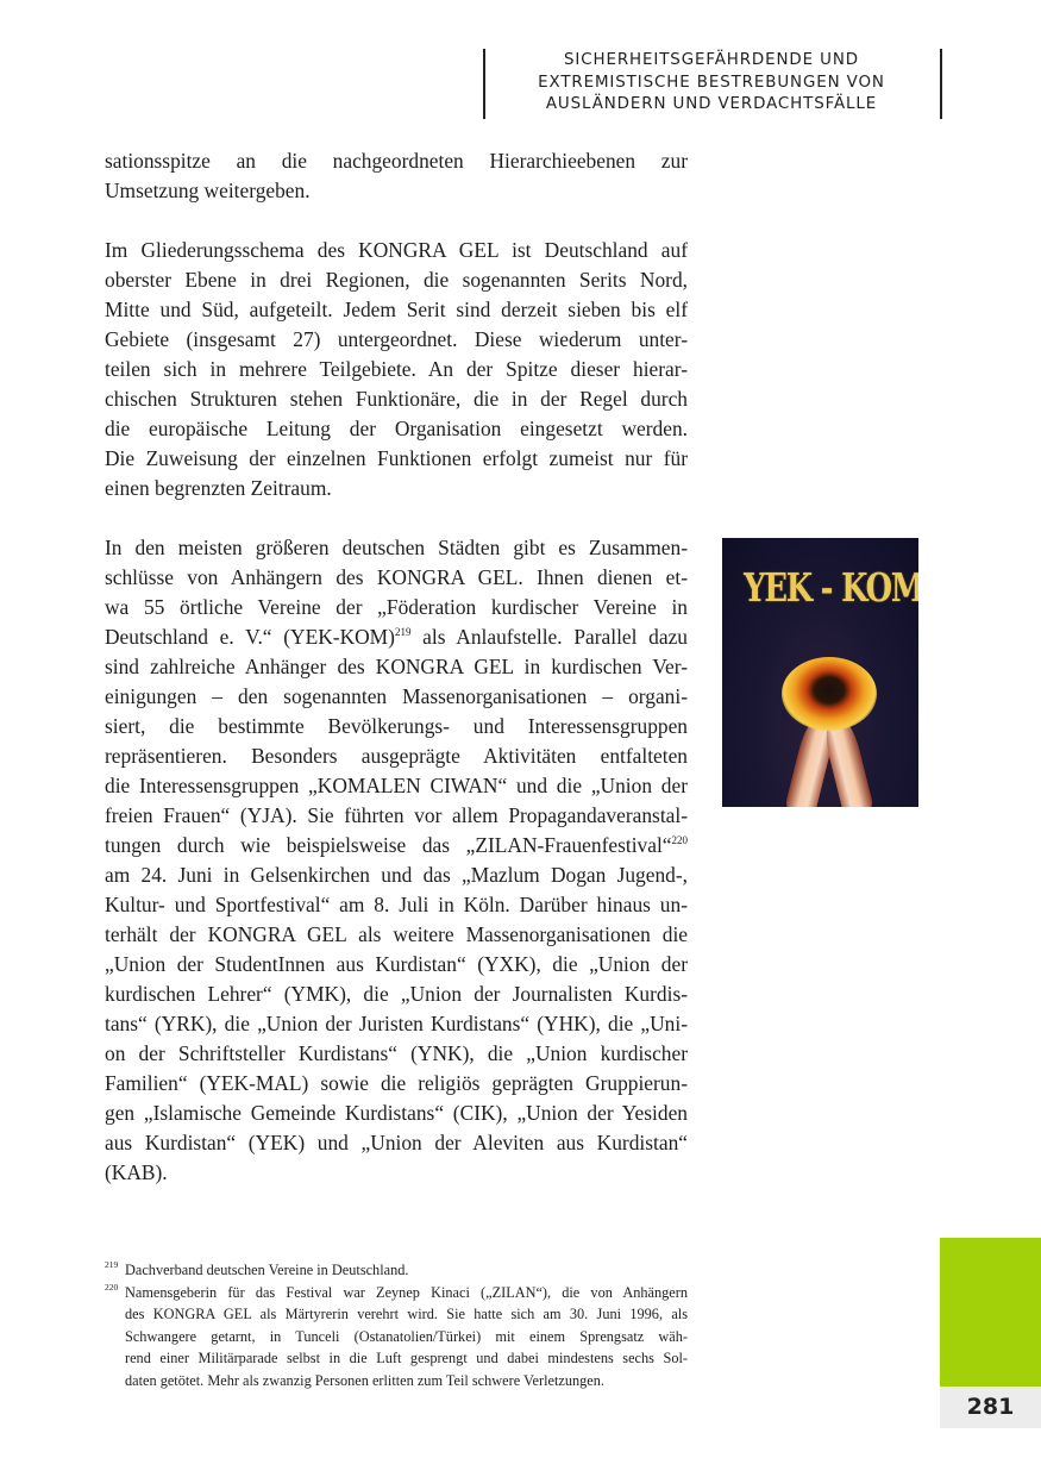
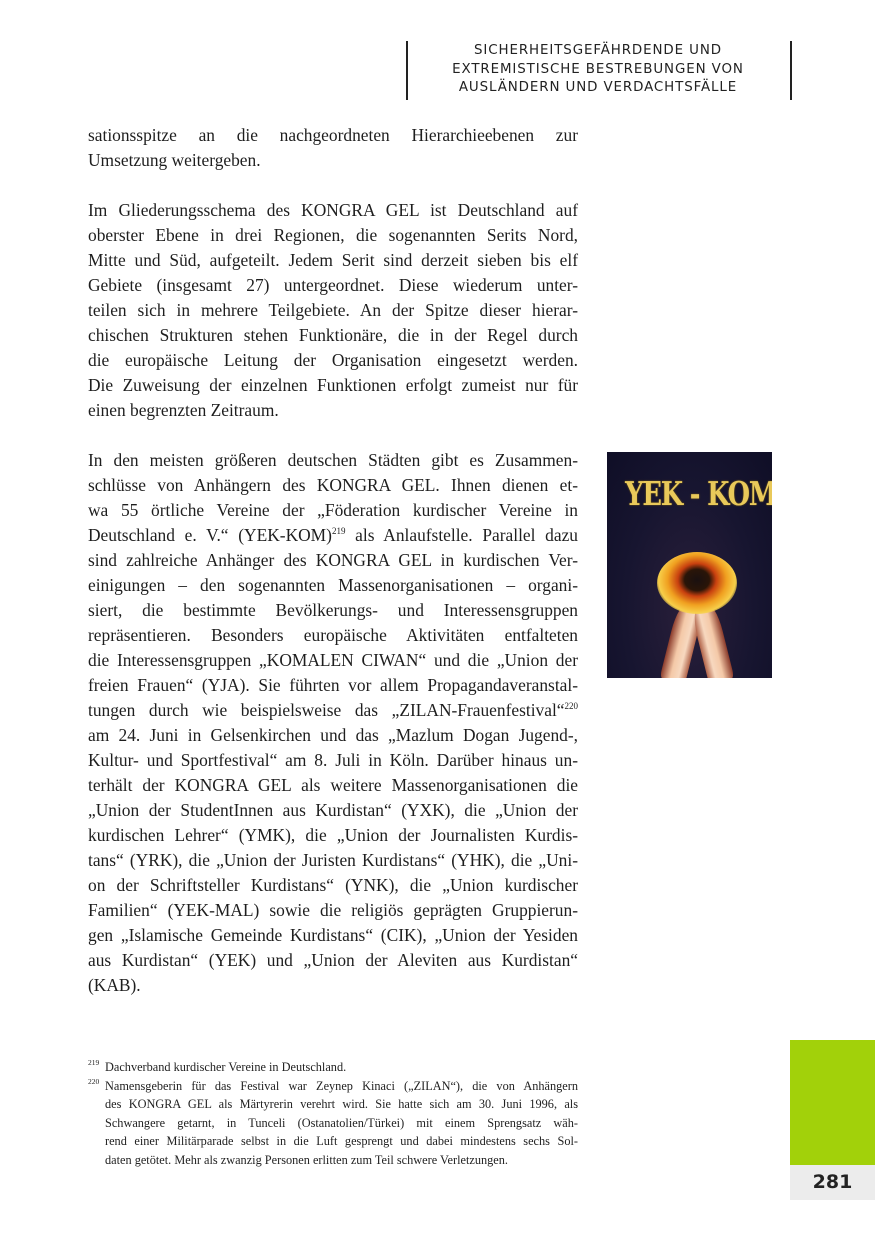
  SICHERHEITSGEFÄHRDENDE UND
  EXTREMISTISCHE BESTREBUNGEN VON
  AUSLÄNDERN UND VERDACHTSFÄLLE
  sationsspitze an die nachgeordneten Hierarchieebenen zur
  Umsetzung weitergeben.
  Im Gliederungsschema des KONGRA GEL ist Deutschland auf
  oberster Ebene in drei Regionen, die sogenannten Serits Nord,
  Mitte und Süd, aufgeteilt. Jedem Serit sind derzeit sieben bis elf
  Gebiete (insgesamt 27) untergeordnet. Diese wiederum unter-
  teilen sich in mehrere Teilgebiete. An der Spitze dieser hierar-
  chischen Strukturen stehen Funktionäre, die in der Regel durch
  die europäische Leitung der Organisation eingesetzt werden.
  Die Zuweisung der einzelnen Funktionen erfolgt zumeist nur für
  einen begrenzten Zeitraum.
  In den meisten größeren deutschen Städten gibt es Zusammen-
  schlüsse von Anhängern des KONGRA GEL. Ihnen dienen et-
  wa 55 örtliche Vereine der „Föderation kurdischer Vereine in
  Deutschland e. V.“ (YEK-KOM)219 als Anlaufstelle. Parallel dazu
  sind zahlreiche Anhänger des KONGRA GEL in kurdischen Ver-
  einigungen – den sogenannten Massenorganisationen – organi-
  siert, die bestimmte Bevölkerungs- und Interessensgruppen
- repräsentieren. Besonders ausgeprägte Aktivitäten entfalteten
+ repräsentieren. Besonders europäische Aktivitäten entfalteten
  die Interessensgruppen „KOMALEN CIWAN“ und die „Union der
  freien Frauen“ (YJA). Sie führten vor allem Propagandaveranstal-
  tungen durch wie beispielsweise das „ZILAN-Frauenfestival“220
  am 24. Juni in Gelsenkirchen und das „Mazlum Dogan Jugend-,
  Kultur- und Sportfestival“ am 8. Juli in Köln. Darüber hinaus un-
  terhält der KONGRA GEL als weitere Massenorganisationen die
  „Union der StudentInnen aus Kurdistan“ (YXK), die „Union der
  kurdischen Lehrer“ (YMK), die „Union der Journalisten Kurdis-
  tans“ (YRK), die „Union der Juristen Kurdistans“ (YHK), die „Uni-
  on der Schriftsteller Kurdistans“ (YNK), die „Union kurdischer
  Familien“ (YEK-MAL) sowie die religiös geprägten Gruppierun-
  gen „Islamische Gemeinde Kurdistans“ (CIK), „Union der Yesiden
  aus Kurdistan“ (YEK) und „Union der Aleviten aus Kurdistan“
  (KAB).
  YEK - KOM
  219
- Dachverband deutschen Vereine in Deutschland.
+ Dachverband kurdischer Vereine in Deutschland.
  220
  Namensgeberin für das Festival war Zeynep Kinaci („ZILAN“), die von Anhängern
  des KONGRA GEL als Märtyrerin verehrt wird. Sie hatte sich am 30. Juni 1996, als
  Schwangere getarnt, in Tunceli (Ostanatolien/Türkei) mit einem Sprengsatz wäh-
  rend einer Militärparade selbst in die Luft gesprengt und dabei mindestens sechs Sol-
  daten getötet. Mehr als zwanzig Personen erlitten zum Teil schwere Verletzungen.
  281
